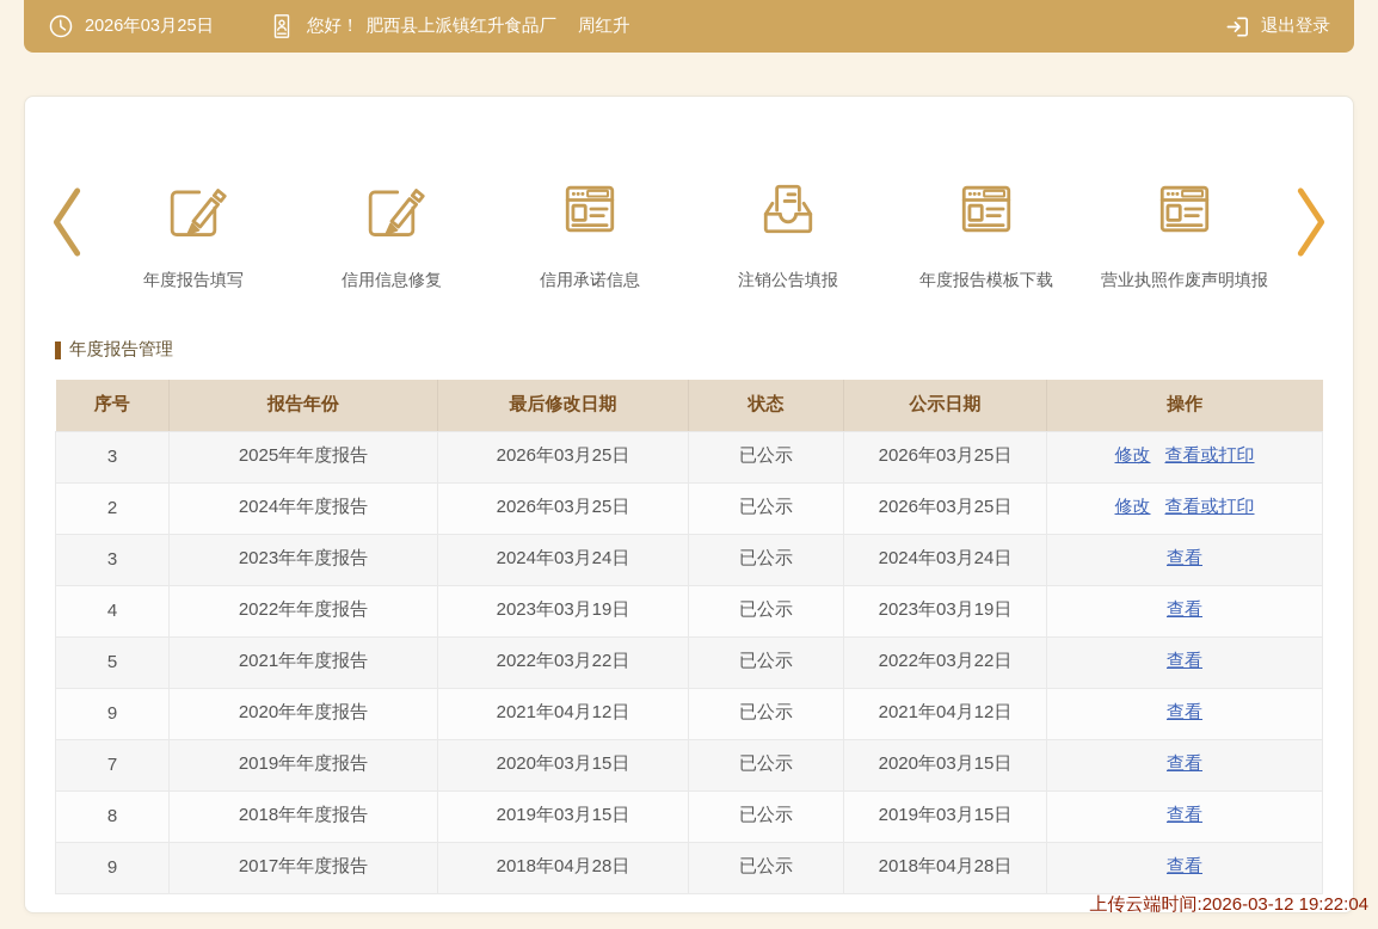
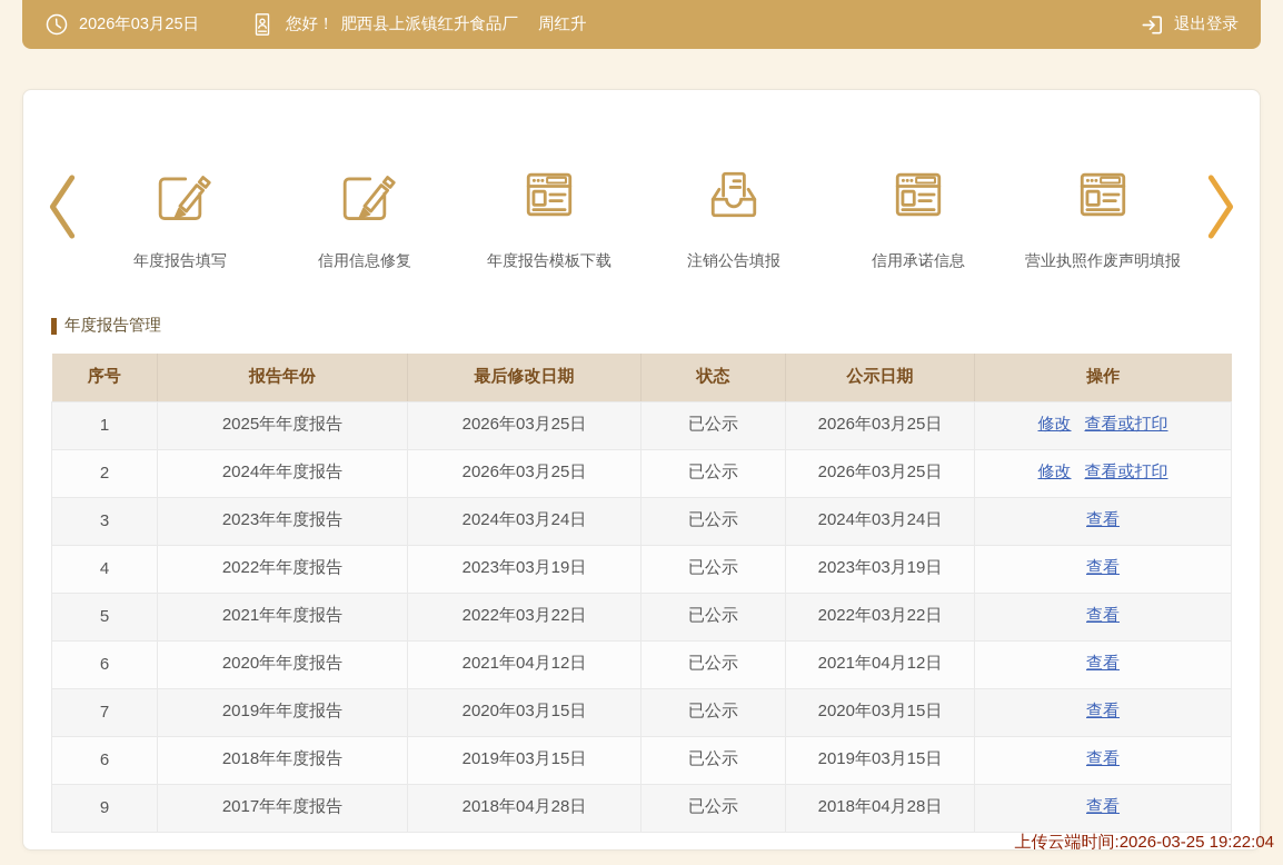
  2026年03月25日
  您好！
  肥西县上派镇红升食品厂
  周红升
  退出登录
  年度报告填写
  信用信息修复
- 信用承诺信息
+ 年度报告模板下载
  注销公告填报
- 年度报告模板下载
+ 信用承诺信息
  营业执照作废声明填报
  年度报告管理
  序号	报告年份	最后修改日期	状态	公示日期	操作
- 3	2025年年度报告	2026年03月25日	已公示	2026年03月25日	修改 查看或打印
+ 1	2025年年度报告	2026年03月25日	已公示	2026年03月25日	修改 查看或打印
  2	2024年年度报告	2026年03月25日	已公示	2026年03月25日	修改 查看或打印
  3	2023年年度报告	2024年03月24日	已公示	2024年03月24日	查看
  4	2022年年度报告	2023年03月19日	已公示	2023年03月19日	查看
  5	2021年年度报告	2022年03月22日	已公示	2022年03月22日	查看
- 9	2020年年度报告	2021年04月12日	已公示	2021年04月12日	查看
+ 6	2020年年度报告	2021年04月12日	已公示	2021年04月12日	查看
  7	2019年年度报告	2020年03月15日	已公示	2020年03月15日	查看
- 8	2018年年度报告	2019年03月15日	已公示	2019年03月15日	查看
+ 6	2018年年度报告	2019年03月15日	已公示	2019年03月15日	查看
  9	2017年年度报告	2018年04月28日	已公示	2018年04月28日	查看
- 上传云端时间:2026-03-12 19:22:04
+ 上传云端时间:2026-03-25 19:22:04
